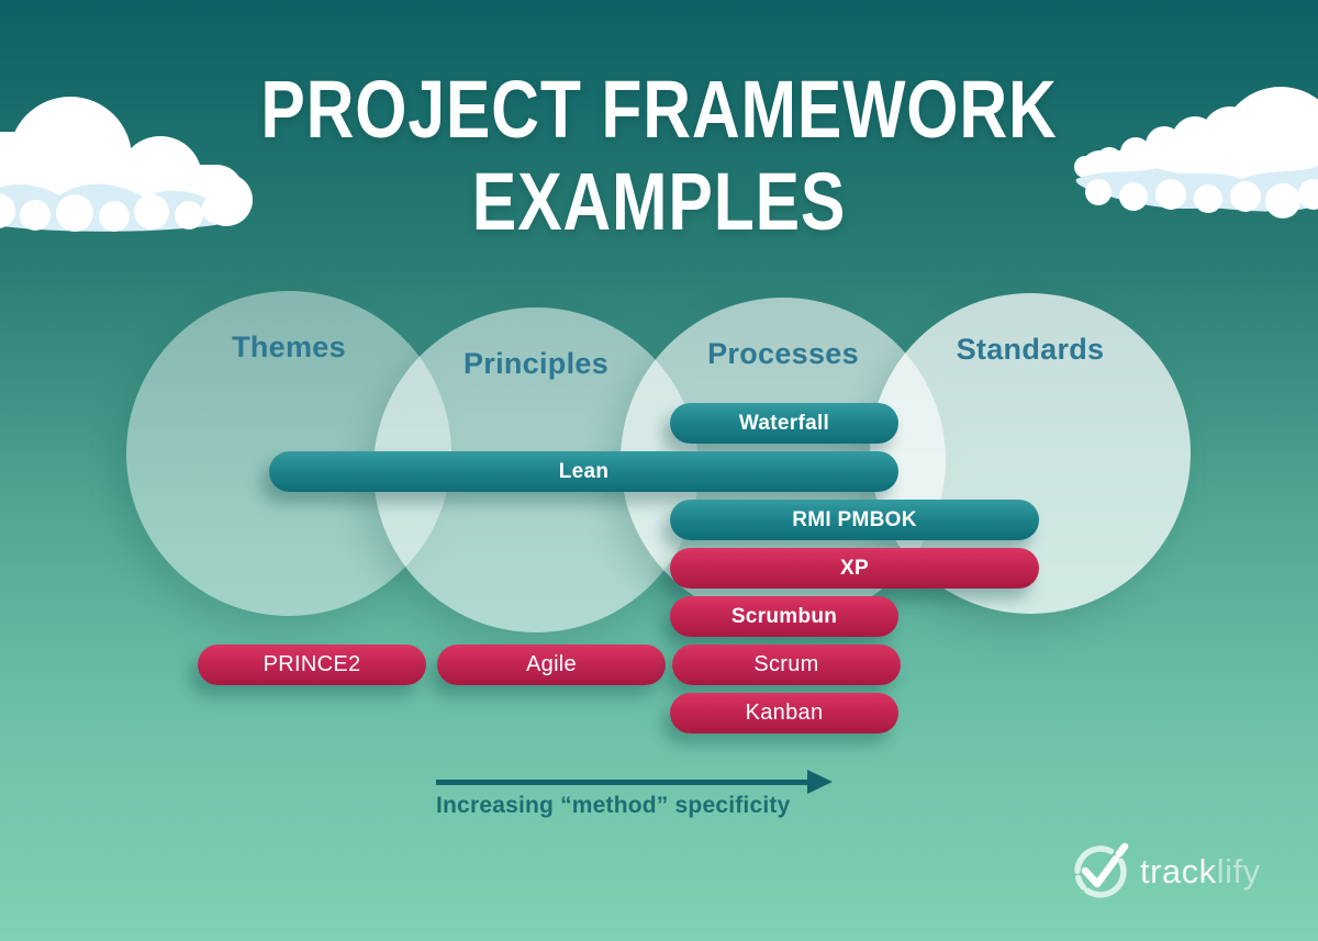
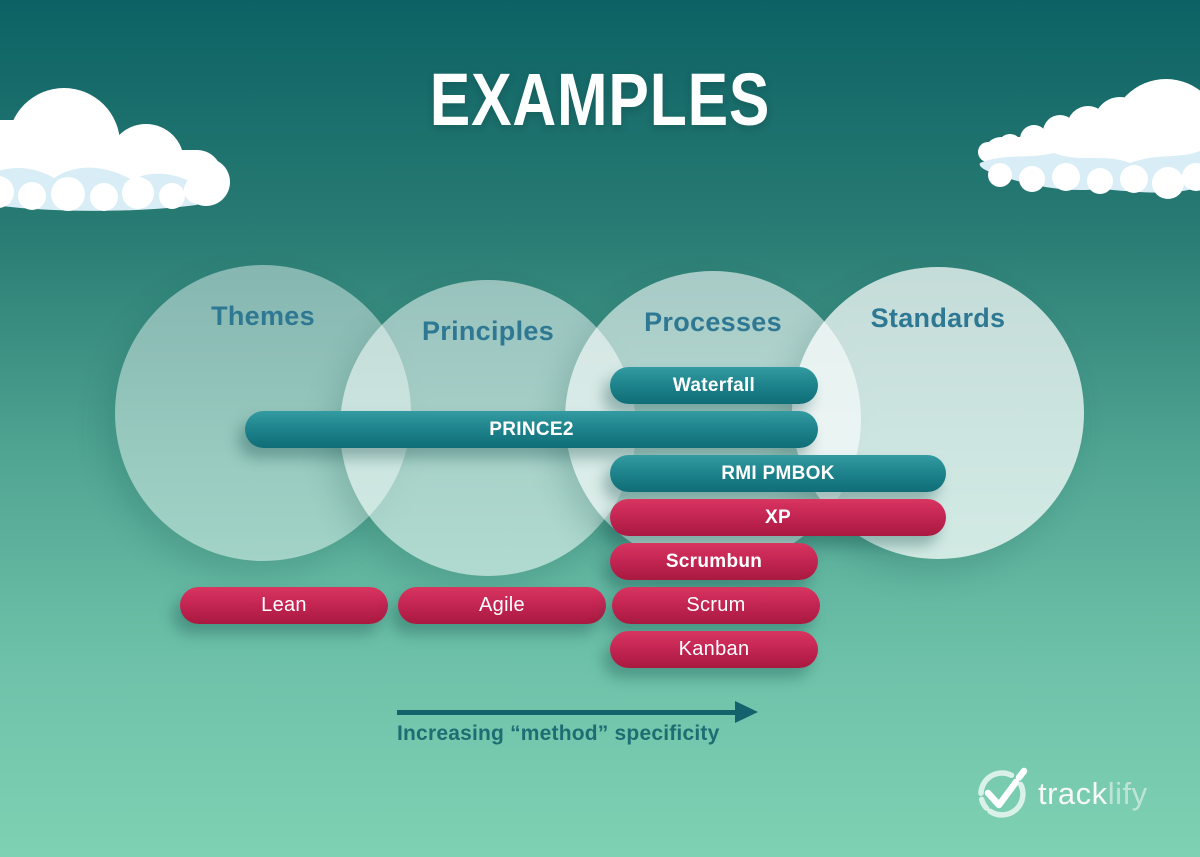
- PROJECT FRAMEWORK
  EXAMPLES
  Themes
  Principles
  Processes
  Standards
  Waterfall
- Lean
+ PRINCE2
  RMI PMBOK
  XP
  Scrumbun
- PRINCE2
+ Lean
  Agile
  Scrum
  Kanban
  Increasing “method” specificity
  tracklify
